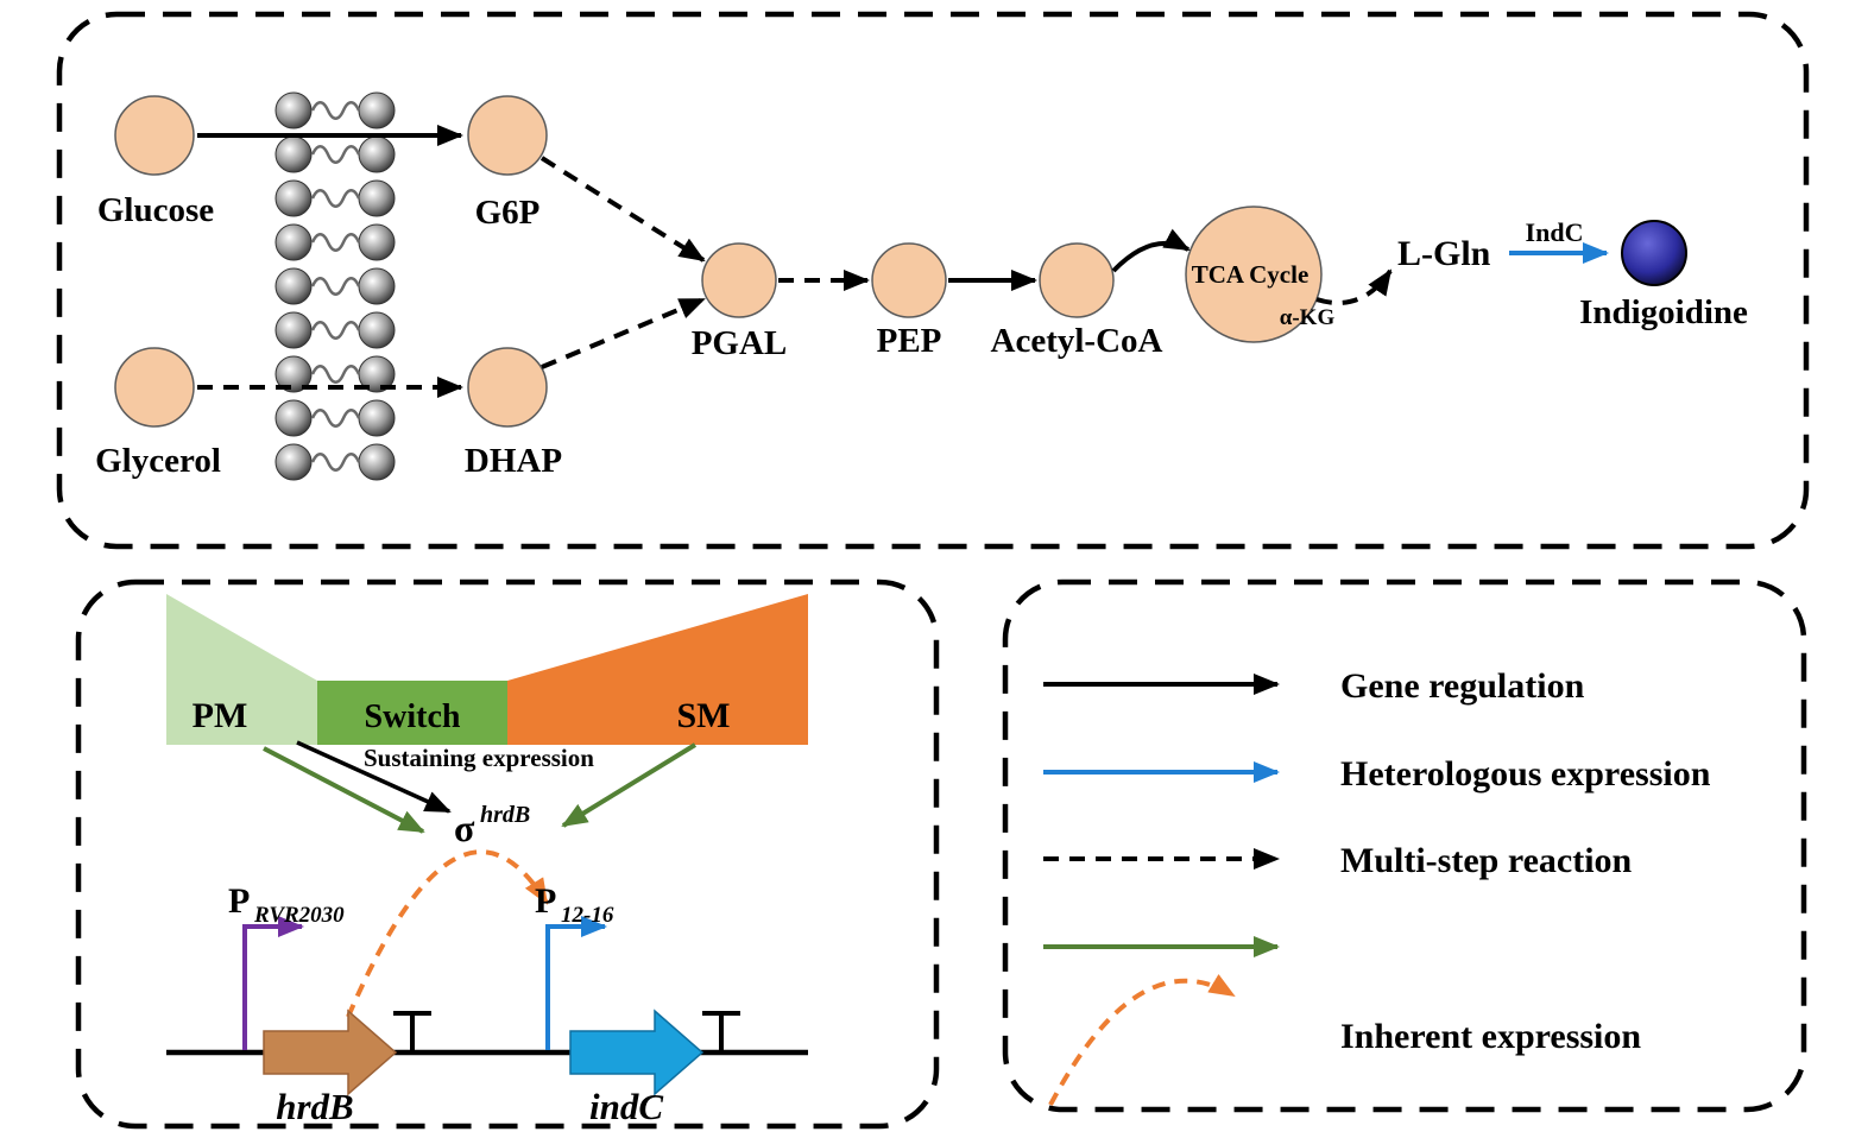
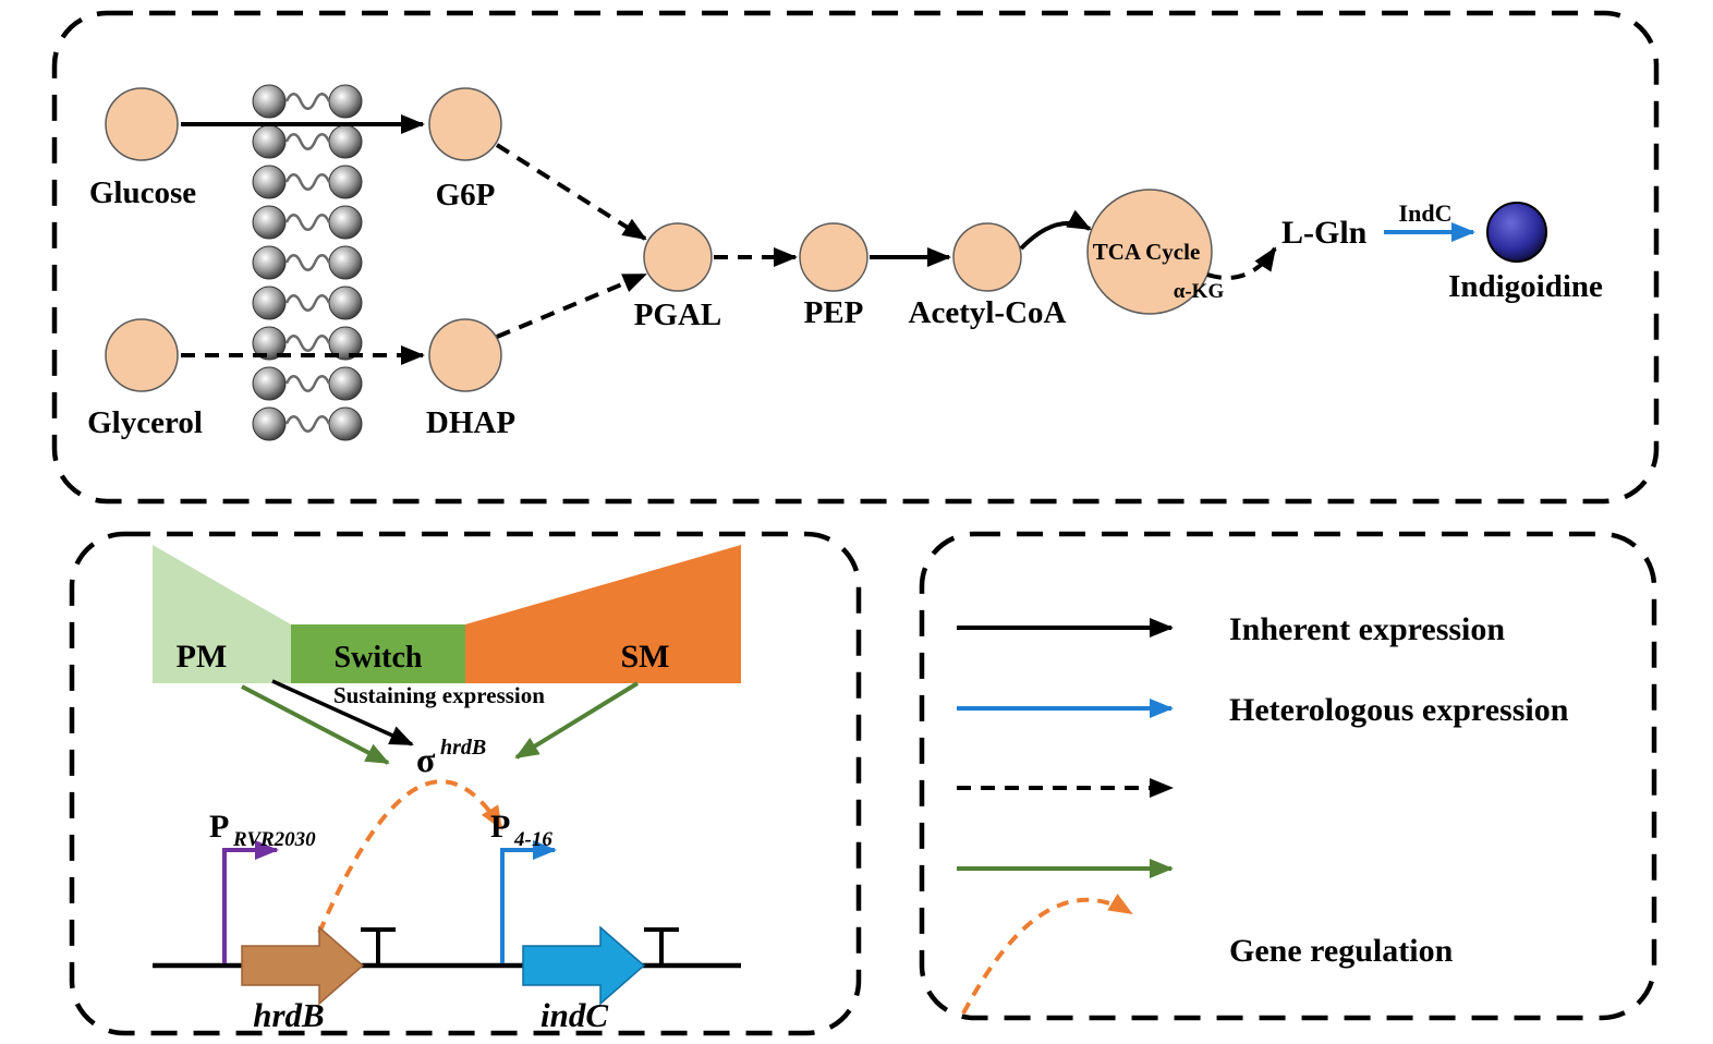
  Glucose
  G6P
  Glycerol
  DHAP
  PGAL
  PEP
  Acetyl-CoA
  TCA Cycle
  α-KG
  L-Gln
  IndC
  Indigoidine
  PM
  Switch
  SM
  Sustaining expression
  σ
  hrdB
  P
  RVR2030
  P
- 12-16
+ 4-16
  hrdB
  indC
- Gene regulation
+ Inherent expression
  Heterologous expression
- Multi-step reaction
- Inherent expression
+ Gene regulation
